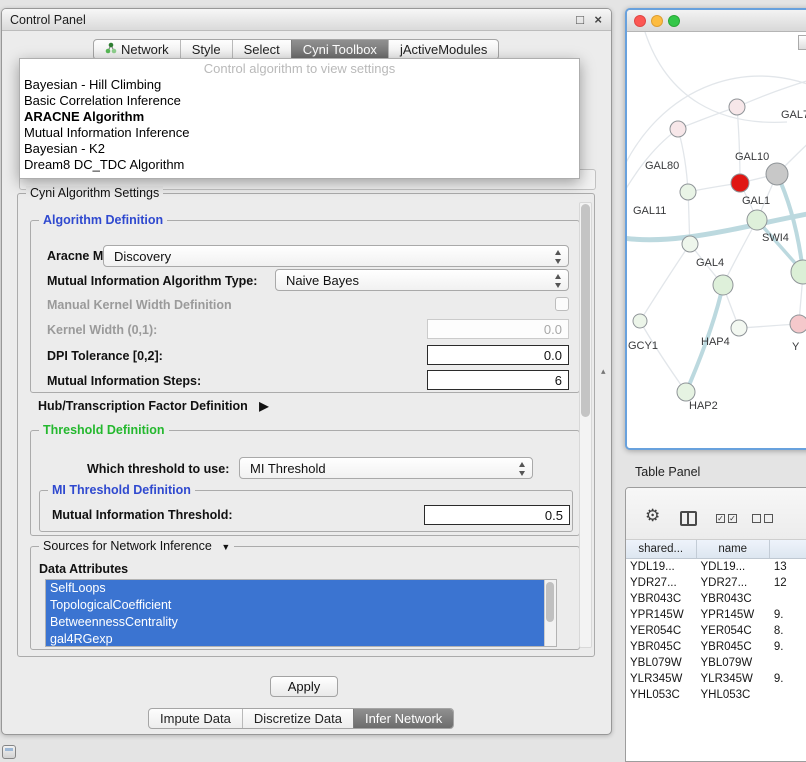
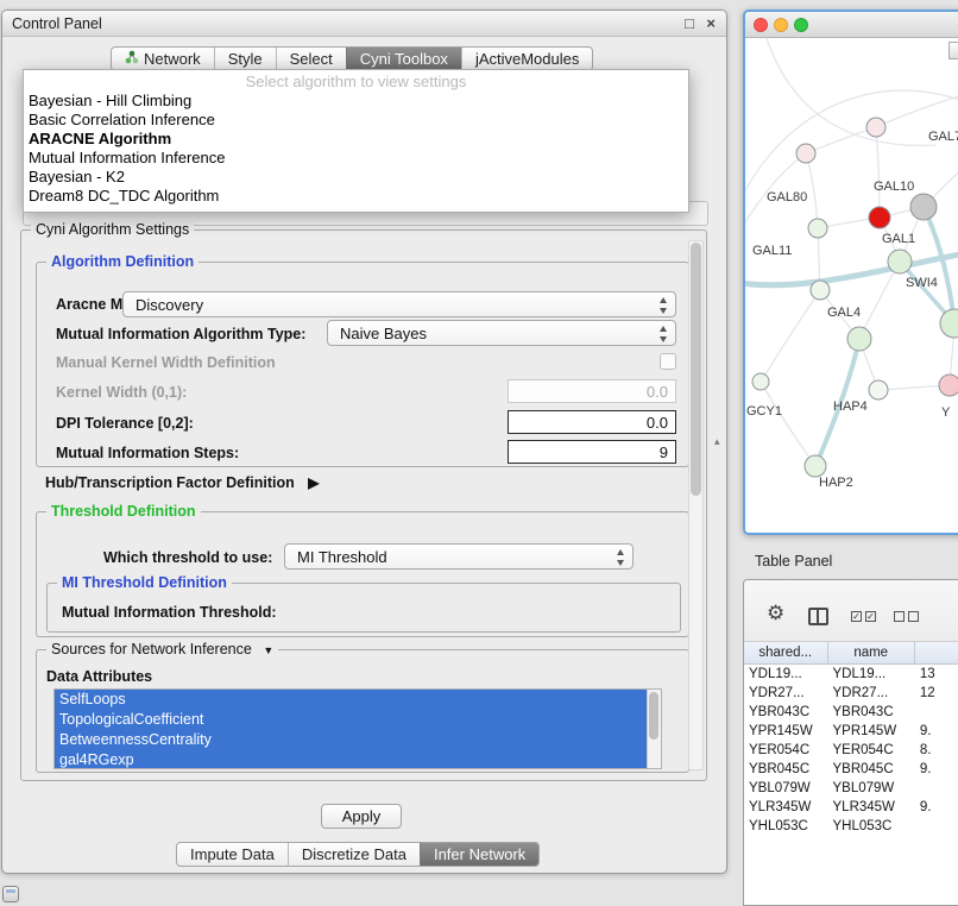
  Control Panel
  □
  ×
  Network
  Style
  Select
  Cyni Toolbox
  jActiveModules
- Control algorithm to view settings
+ Select algorithm to view settings
  Bayesian - Hill Climbing
  Basic Correlation Inference
  ARACNE Algorithm
  Mutual Information Inference
  Bayesian - K2
  Dream8 DC_TDC Algorithm
  Cyni Algorithm Settings
  Algorithm Definition
  Discovery
  Mutual Information Algorithm Type:
  Naive Bayes
  Manual Kernel Width Definition
  Kernel Width (0,1):
  0.0
  DPI Tolerance [0,2]:
  0.0
  Mutual Information Steps:
- 6
+ 9
  Hub/Transcription Factor Definition ▶
  Threshold Definition
  Which threshold to use:
  MI Threshold
  MI Threshold Definition
  Mutual Information Threshold:
- 0.5
  Sources for Network Inference ▼
  Data Attributes
  SelfLoops
  TopologicalCoefficient
  BetweennessCentrality
  gal4RGexp
  Apply
  Impute Data
  Discretize Data
  Infer Network
  ▴
  GAL
  GAL80
  GAL10
  GAL11
  GAL1
  SWI4
  GAL4
  GCY1
  HAP4
  HAP2
  Y
  Table Panel
  ⚙
  ✓
  ✓
  shared...
  name
  YDL19...
  YDL19...
  13
  YDR27...
  YDR27...
  12
  YBR043C
  YBR043C
  YPR145W
  YPR145W
  9.
  YER054C
  YER054C
  8.
  YBR045C
  YBR045C
  9.
  YBL079W
  YBL079W
  YLR345W
  YLR345W
  9.
  YHL053C
  YHL053C
